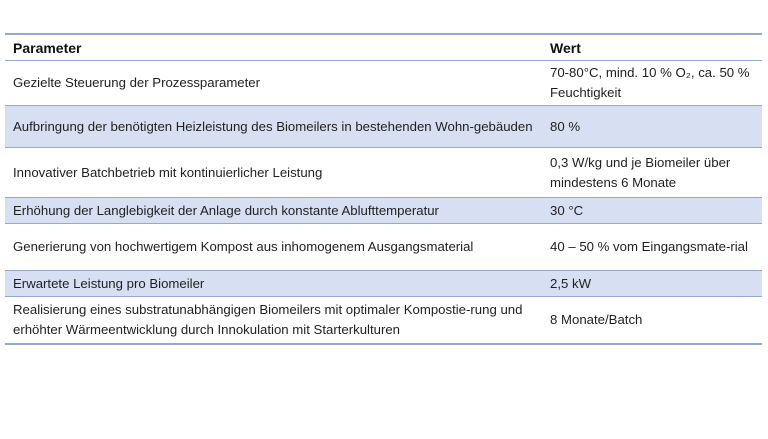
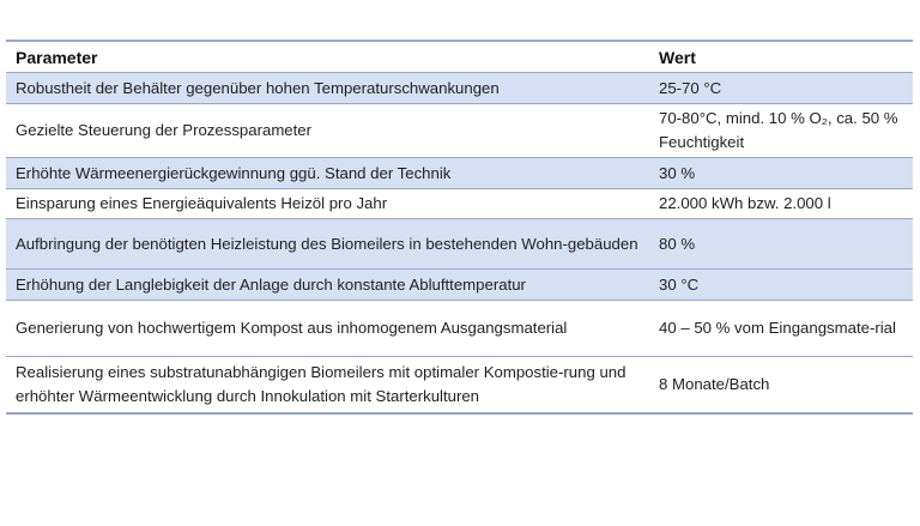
  Parameter	Wert
+ Robustheit der Behälter gegenüber hohen Temperaturschwankungen	25-70 °C
  Gezielte Steuerung der Prozessparameter	70-80°C, mind. 10 % O₂, ca. 50 % Feuchtigkeit
+ Erhöhte Wärmeenergierückgewinnung ggü. Stand der Technik	30 %
+ Einsparung eines Energieäquivalents Heizöl pro Jahr	22.000 kWh bzw. 2.000 l
  Aufbringung der benötigten Heizleistung des Biomeilers in bestehenden Wohn-gebäuden	80 %
- Innovativer Batchbetrieb mit kontinuierlicher Leistung	0,3 W/kg und je Biomeiler über mindestens 6 Monate
  Erhöhung der Langlebigkeit der Anlage durch konstante Ablufttemperatur	30 °C
  Generierung von hochwertigem Kompost aus inhomogenem Ausgangsmaterial	40 – 50 % vom Eingangsmate-rial
- Erwartete Leistung pro Biomeiler	2,5 kW
  Realisierung eines substratunabhängigen Biomeilers mit optimaler Kompostie-rung und erhöhter Wärmeentwicklung durch Innokulation mit Starterkulturen	8 Monate/Batch
